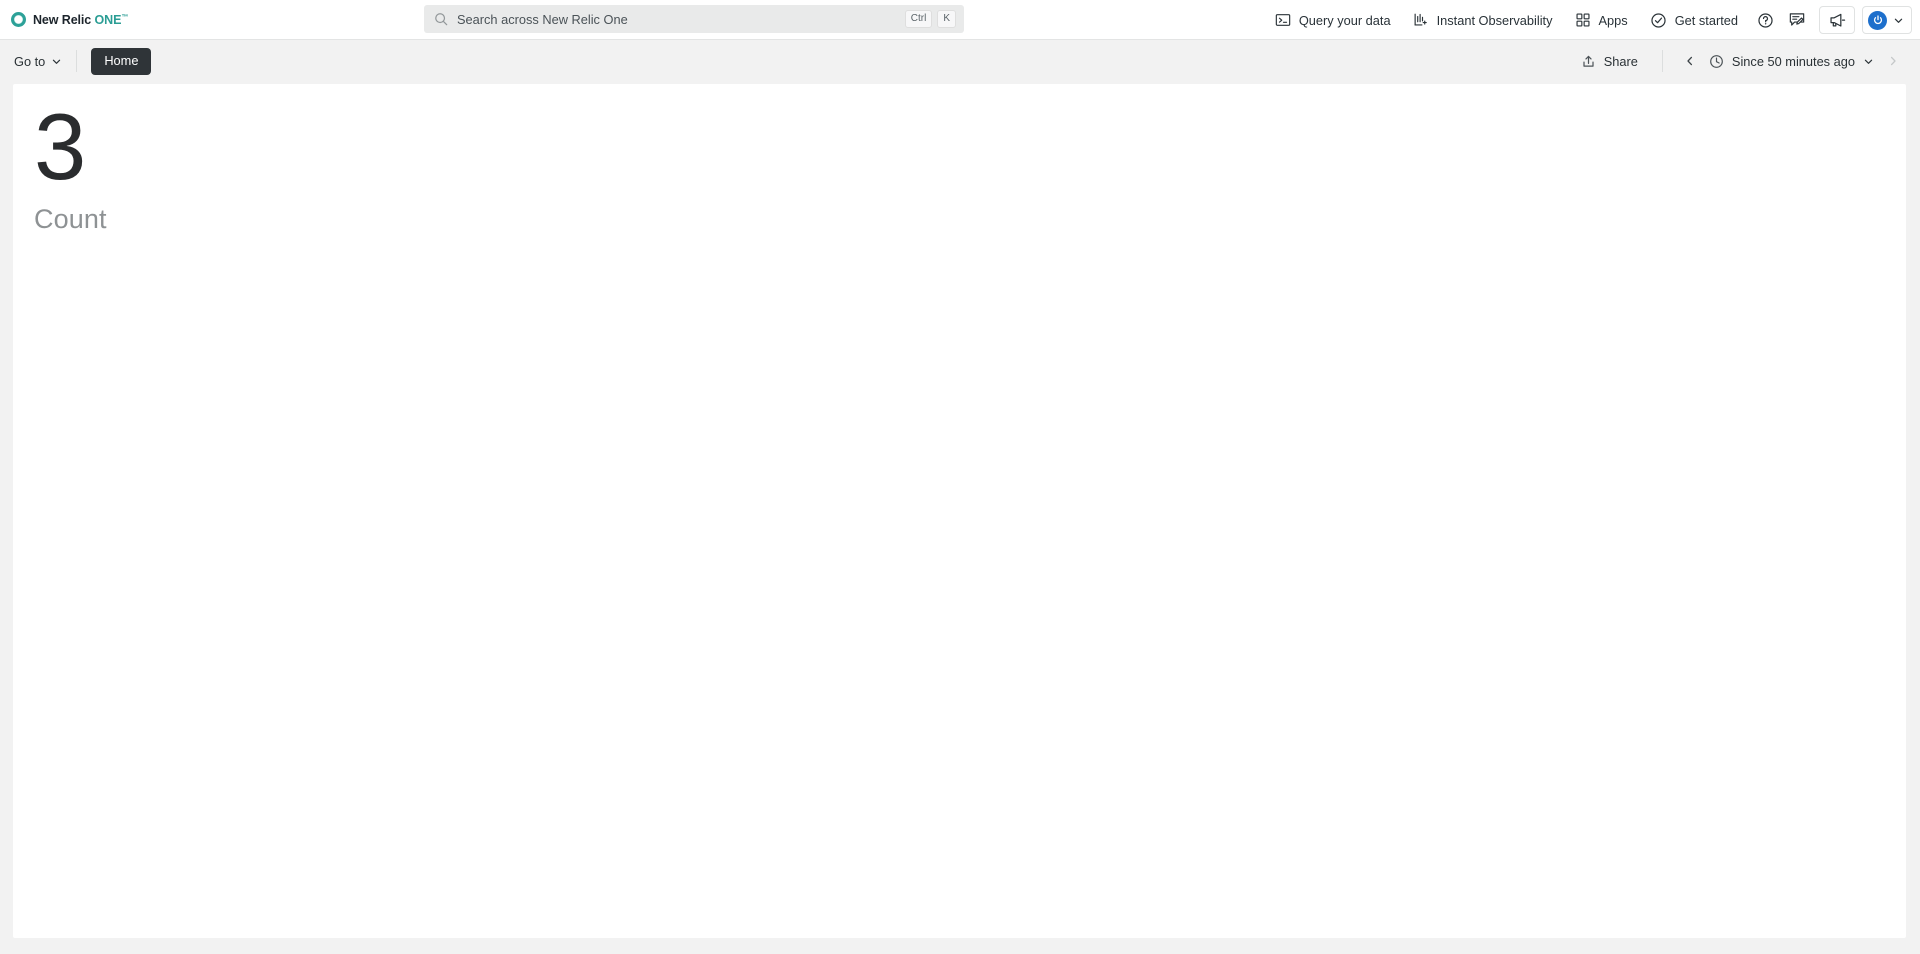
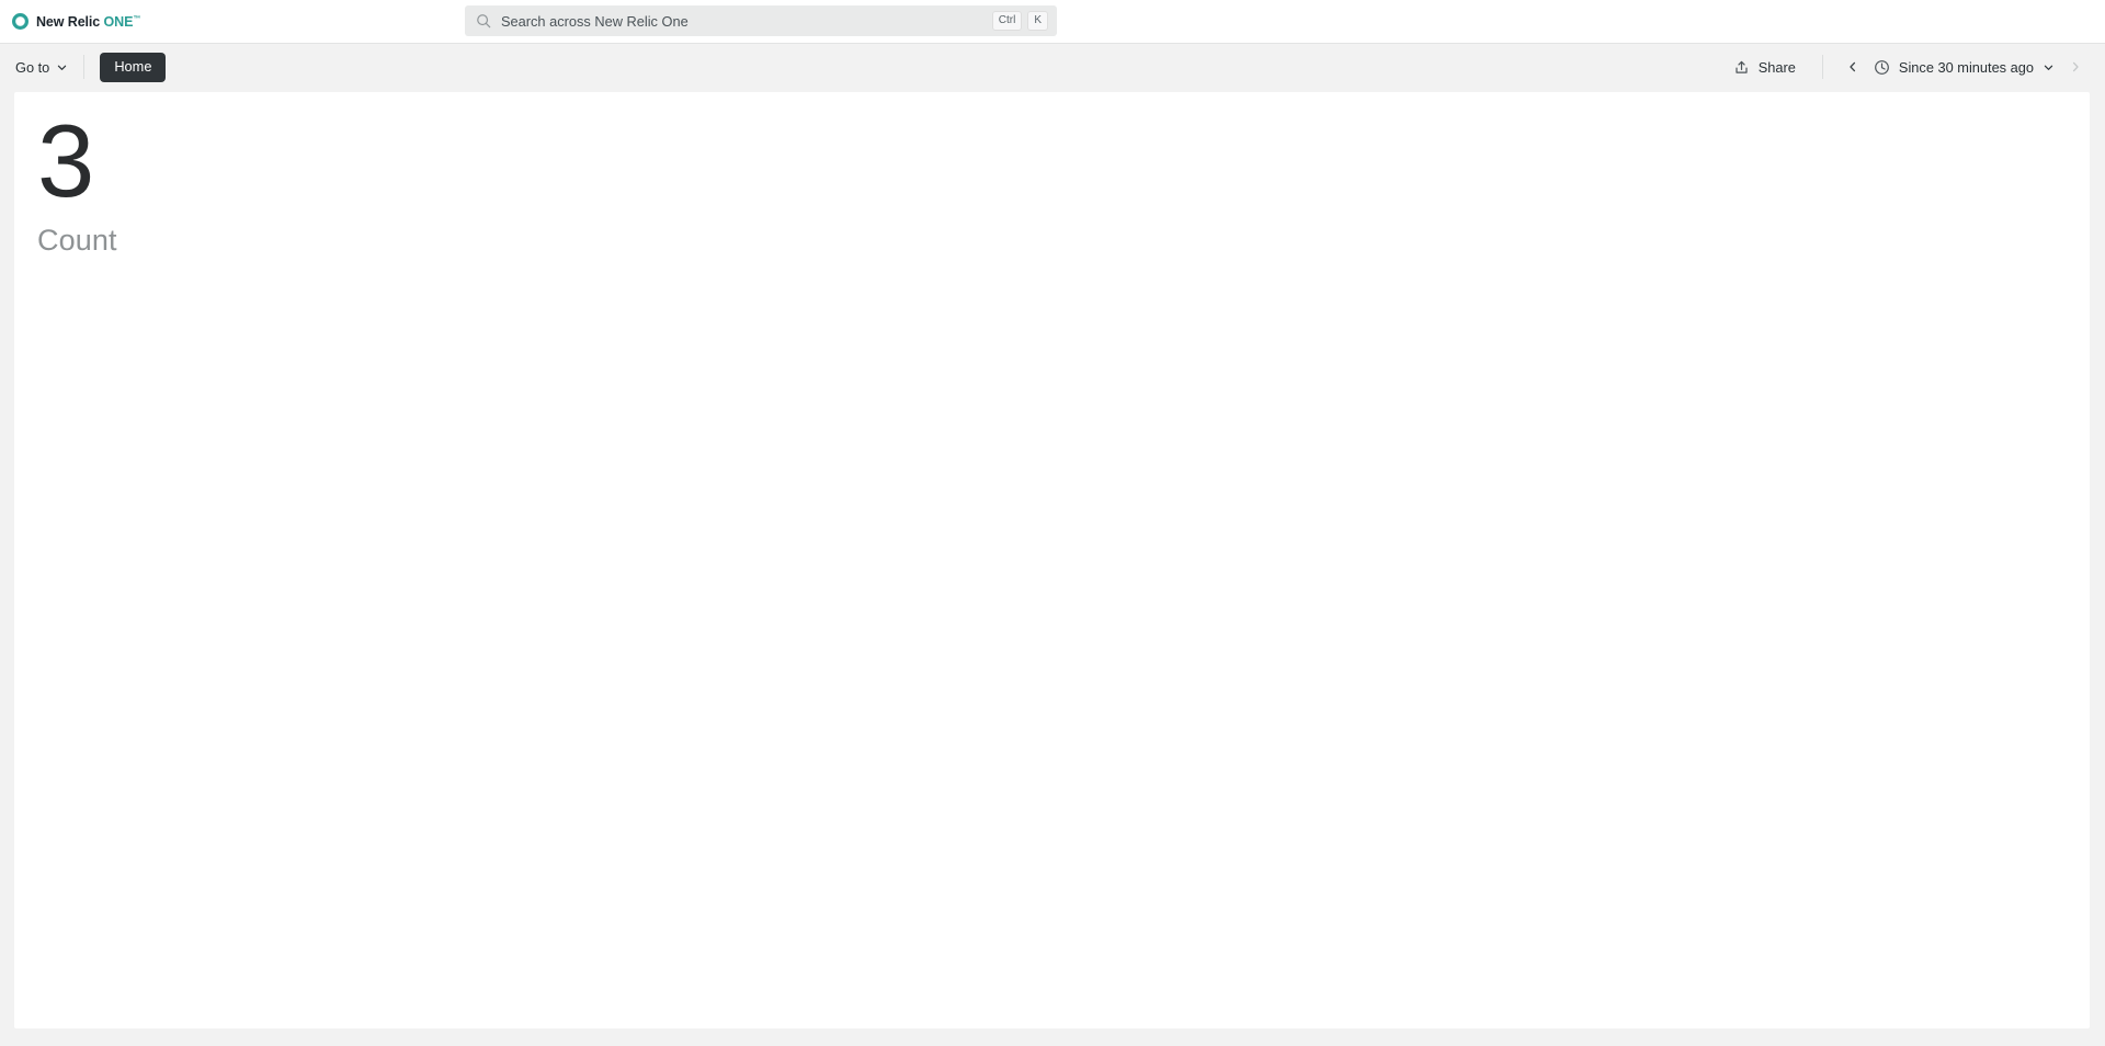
  New Relic ONE
  Search across New Relic One
  Ctrl
  K
- Query your data
- Instant Observability
- Apps
- Get started
  Go to
  Home
  Share
- Since 50 minutes ago
+ Since 30 minutes ago
  3
  Count
